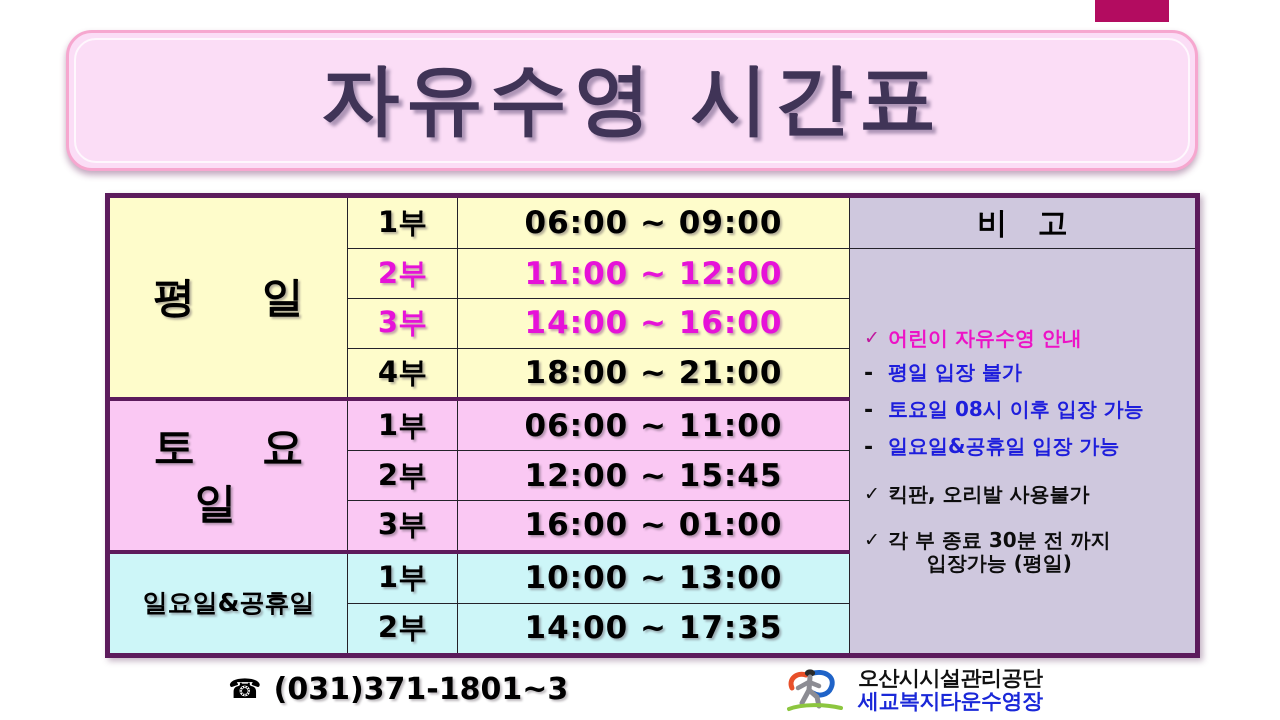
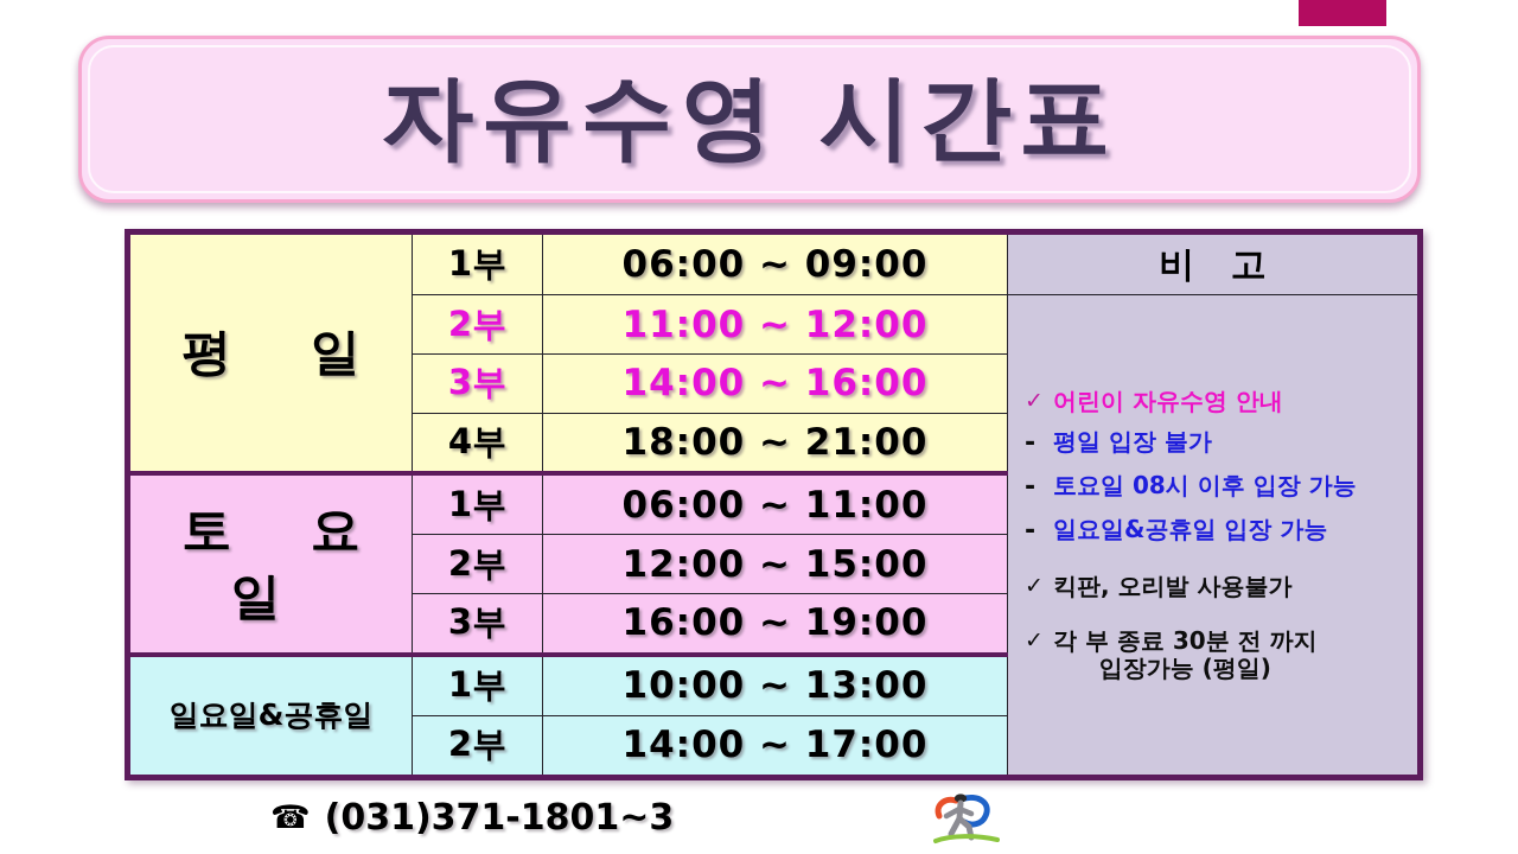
  자유수영 시간표
  평 일	1부	06:00 ~ 09:00	비 고
  2부	11:00 ~ 12:00	✓ 어린이 자유수영 안내 - 평일 입장 불가 - 토요일 08시 이후 입장 가능 - 일요일&공휴일 입장 가능 ✓ 킥판, 오리발 사용불가 ✓ 각 부 종료 30분 전 까지 입장가능 (평일)
  3부	14:00 ~ 16:00
  4부	18:00 ~ 21:00
  토 요 일	1부	06:00 ~ 11:00
- 2부	12:00 ~ 15:45
+ 2부	12:00 ~ 15:00
- 3부	16:00 ~ 01:00
+ 3부	16:00 ~ 19:00
  일요일&공휴일	1부	10:00 ~ 13:00
- 2부	14:00 ~ 17:35
+ 2부	14:00 ~ 17:00
  ☎
  (031)371-1801~3
- 오산시시설관리공단
- 세교복지타운수영장
